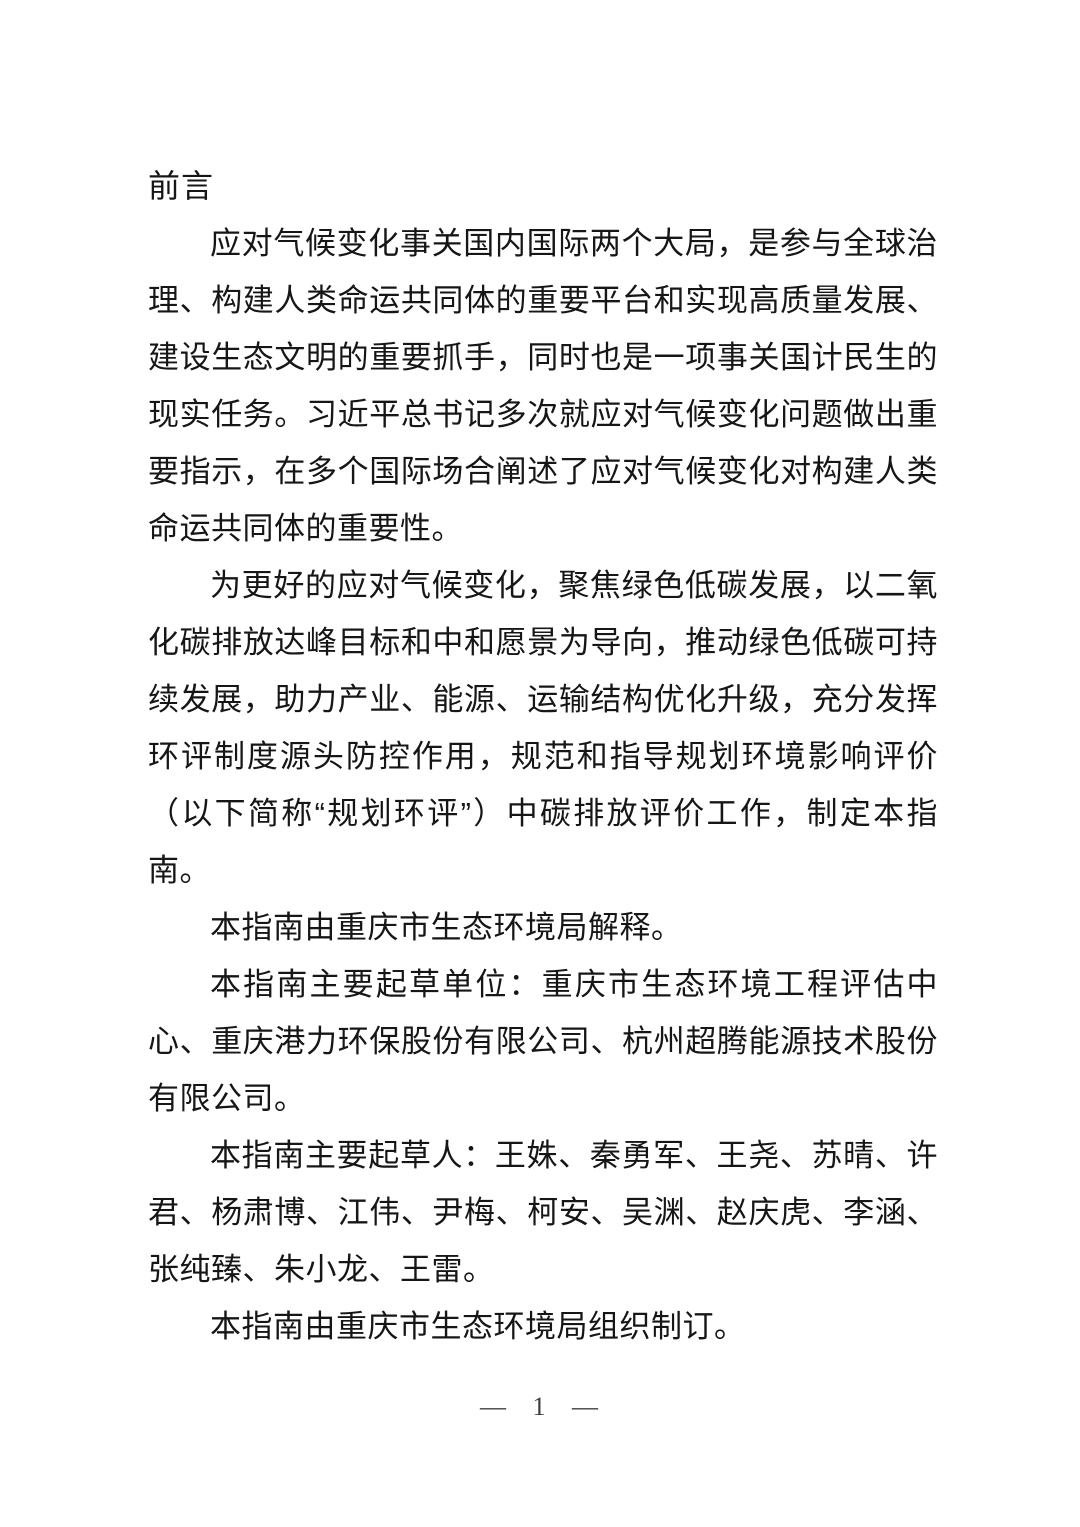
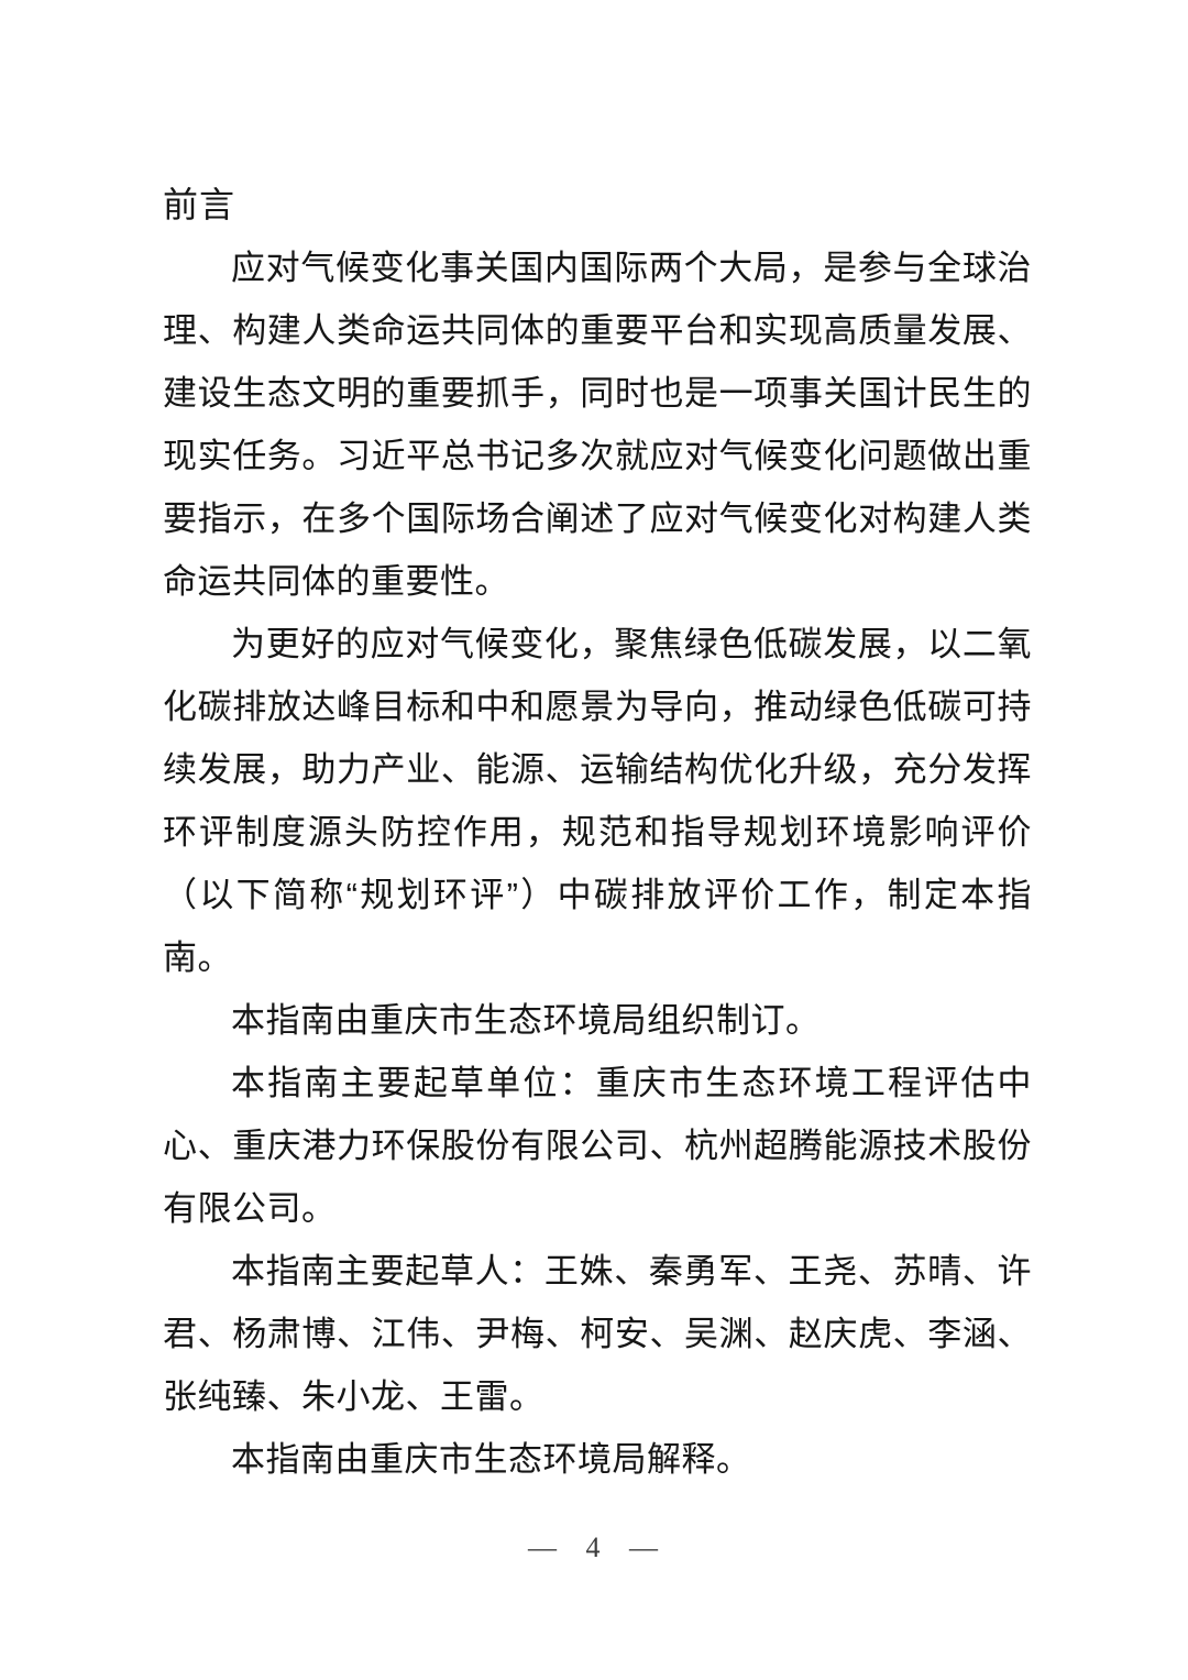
  前言
  应对气候变化事关国内国际两个大局，是参与全球治理、构建人类命运共同体的重要平台和实现高质量发展、建设生态文明的重要抓手，同时也是一项事关国计民生的现实任务。习近平总书记多次就应对气候变化问题做出重要指示，在多个国际场合阐述了应对气候变化对构建人类命运共同体的重要性。
  为更好的应对气候变化，聚焦绿色低碳发展，以二氧化碳排放达峰目标和中和愿景为导向，推动绿色低碳可持续发展，助力产业、能源、运输结构优化升级，充分发挥环评制度源头防控作用，规范和指导规划环境影响评价（以下简称“规划环评”）中碳排放评价工作，制定本指南。
- 本指南由重庆市生态环境局解释。
+ 本指南由重庆市生态环境局组织制订。
  本指南主要起草单位：重庆市生态环境工程评估中心、重庆港力环保股份有限公司、杭州超腾能源技术股份有限公司。
  本指南主要起草人：王姝、秦勇军、王尧、苏晴、许君、杨肃博、江伟、尹梅、柯安、吴渊、赵庆虎、李涵、张纯臻、朱小龙、王雷。
- 本指南由重庆市生态环境局组织制订。
+ 本指南由重庆市生态环境局解释。
- — 1 —
+ — 4 —
